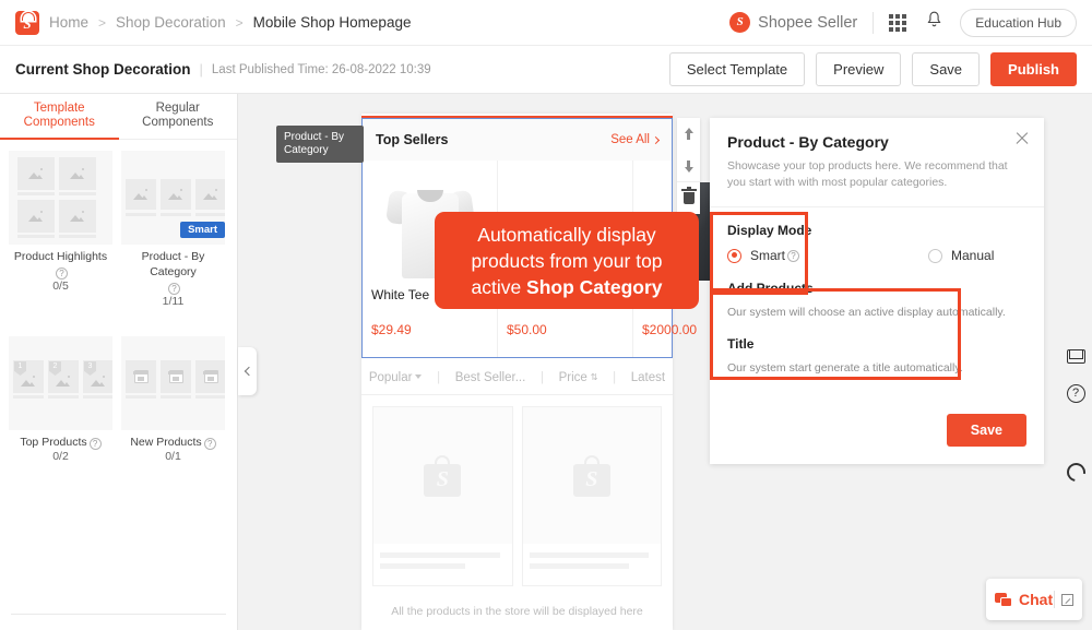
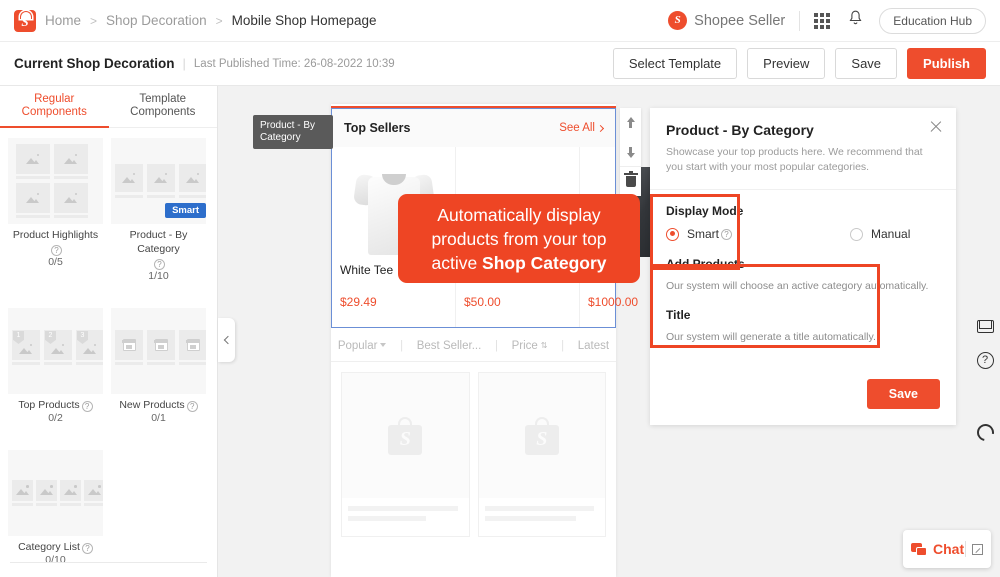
  S
  Home
  >
  Shop Decoration
  >
  Mobile Shop Homepage
  S
  Shopee Seller
  Education Hub
  Current Shop Decoration
  |
  Last Published Time: 26-08-2022 10:39
  Select Template
  Preview
  Save
  Publish
- Template
+ Regular
  Components
- Regular
+ Template
  Components
  Product Highlights?
  0/5
  Smart
  Product - By Category
  ?
- 1/11
+ 1/10
  Top Products ?
  0/2
  New Products ?
  0/1
+ Category List ?
+ 0/10
  Product - By Category
  Top Sellers
  See All
  White Tee
  $29.49
  $50.00
- $2000.00
+ $1000.00
  Popular
  |
  Best Seller...
  |
  Price ⇅
  |
  Latest
- All the products in the store will be displayed here
  Product - By Category
- Showcase your top products here. We recommend that you start with with most popular categories.
+ Showcase your top products here. We recommend that you start with your most popular categories.
  Display Mode
  Smart
  ?
  Manual
  Add Products
- Our system will choose an active display automatically.
+ Our system will choose an active category automatically.
  Title
- Our system start generate a title automatically.
+ Our system will generate a title automatically.
  Save
  Automatically display
  products from your top
  active Shop Category
  ?
  Chat
